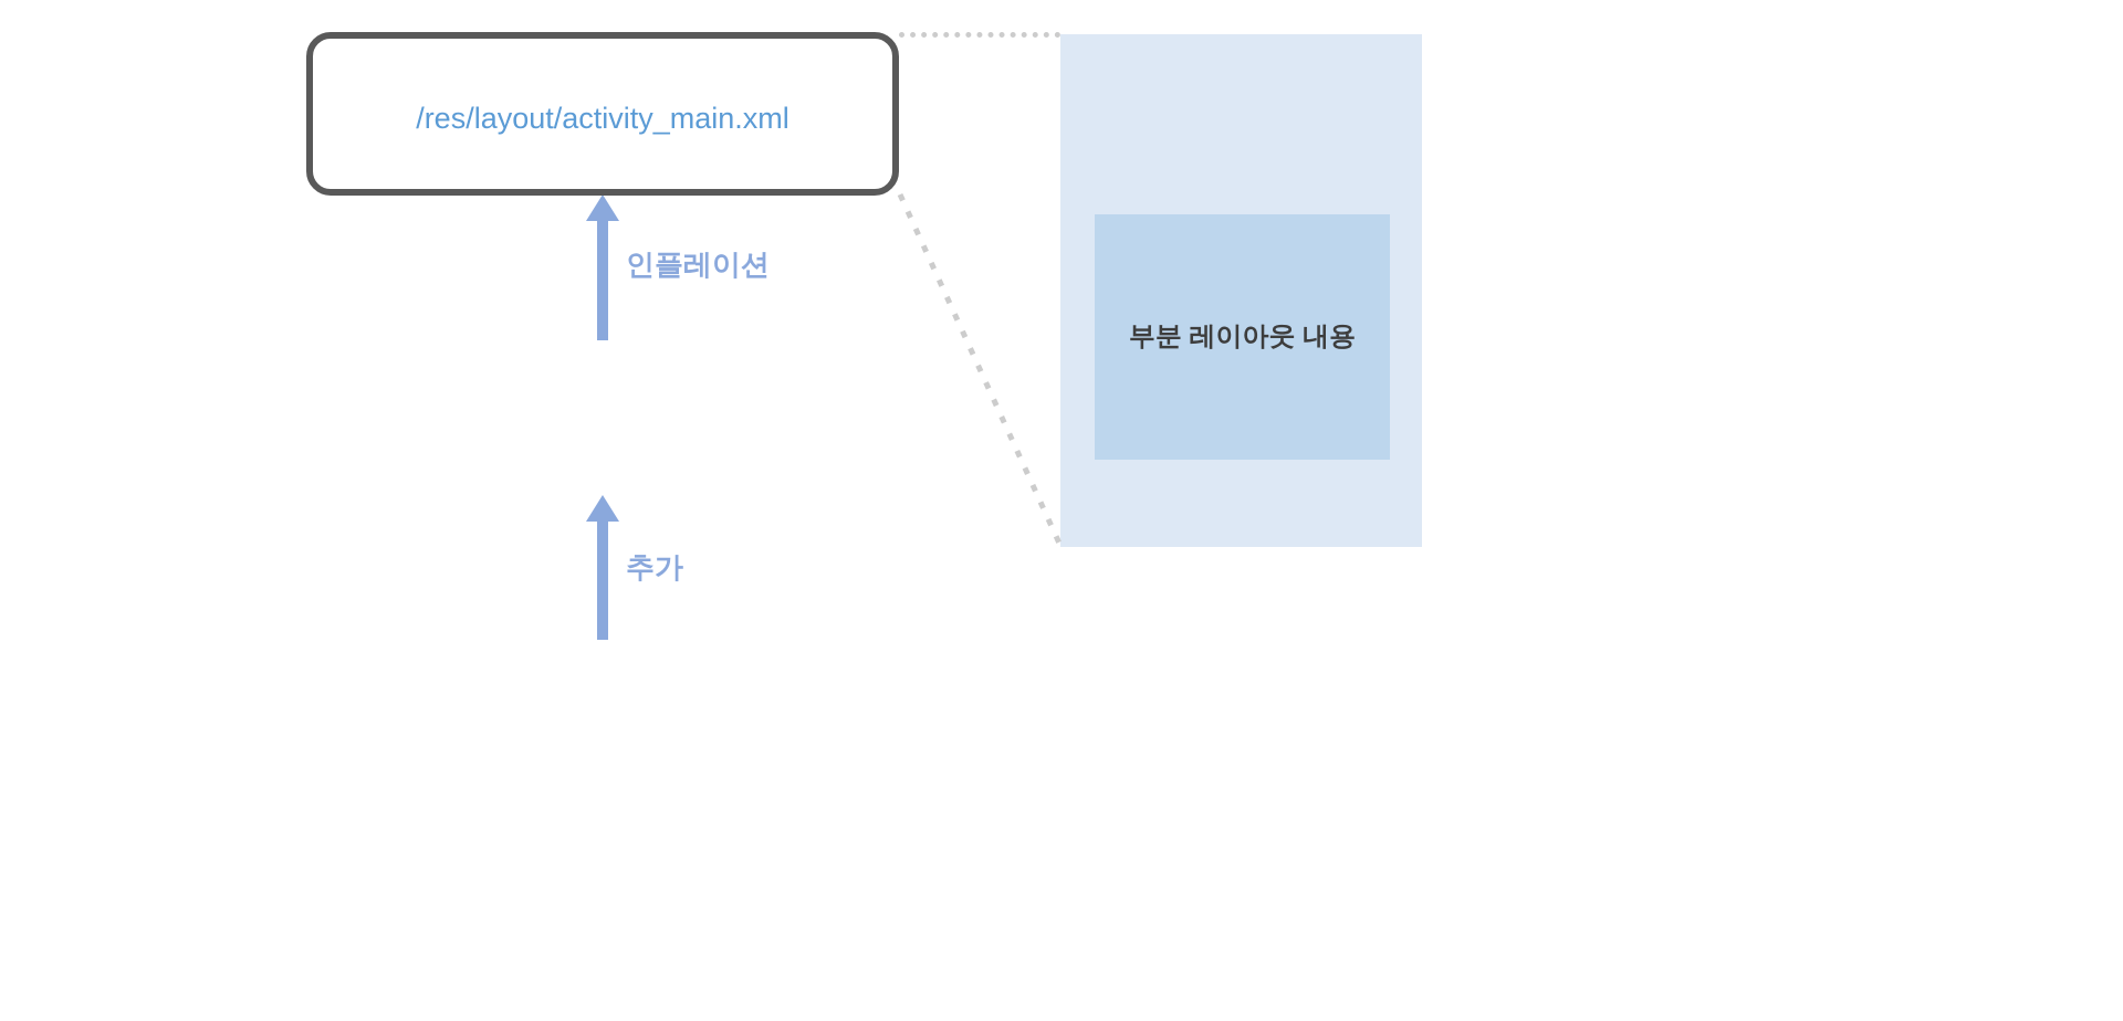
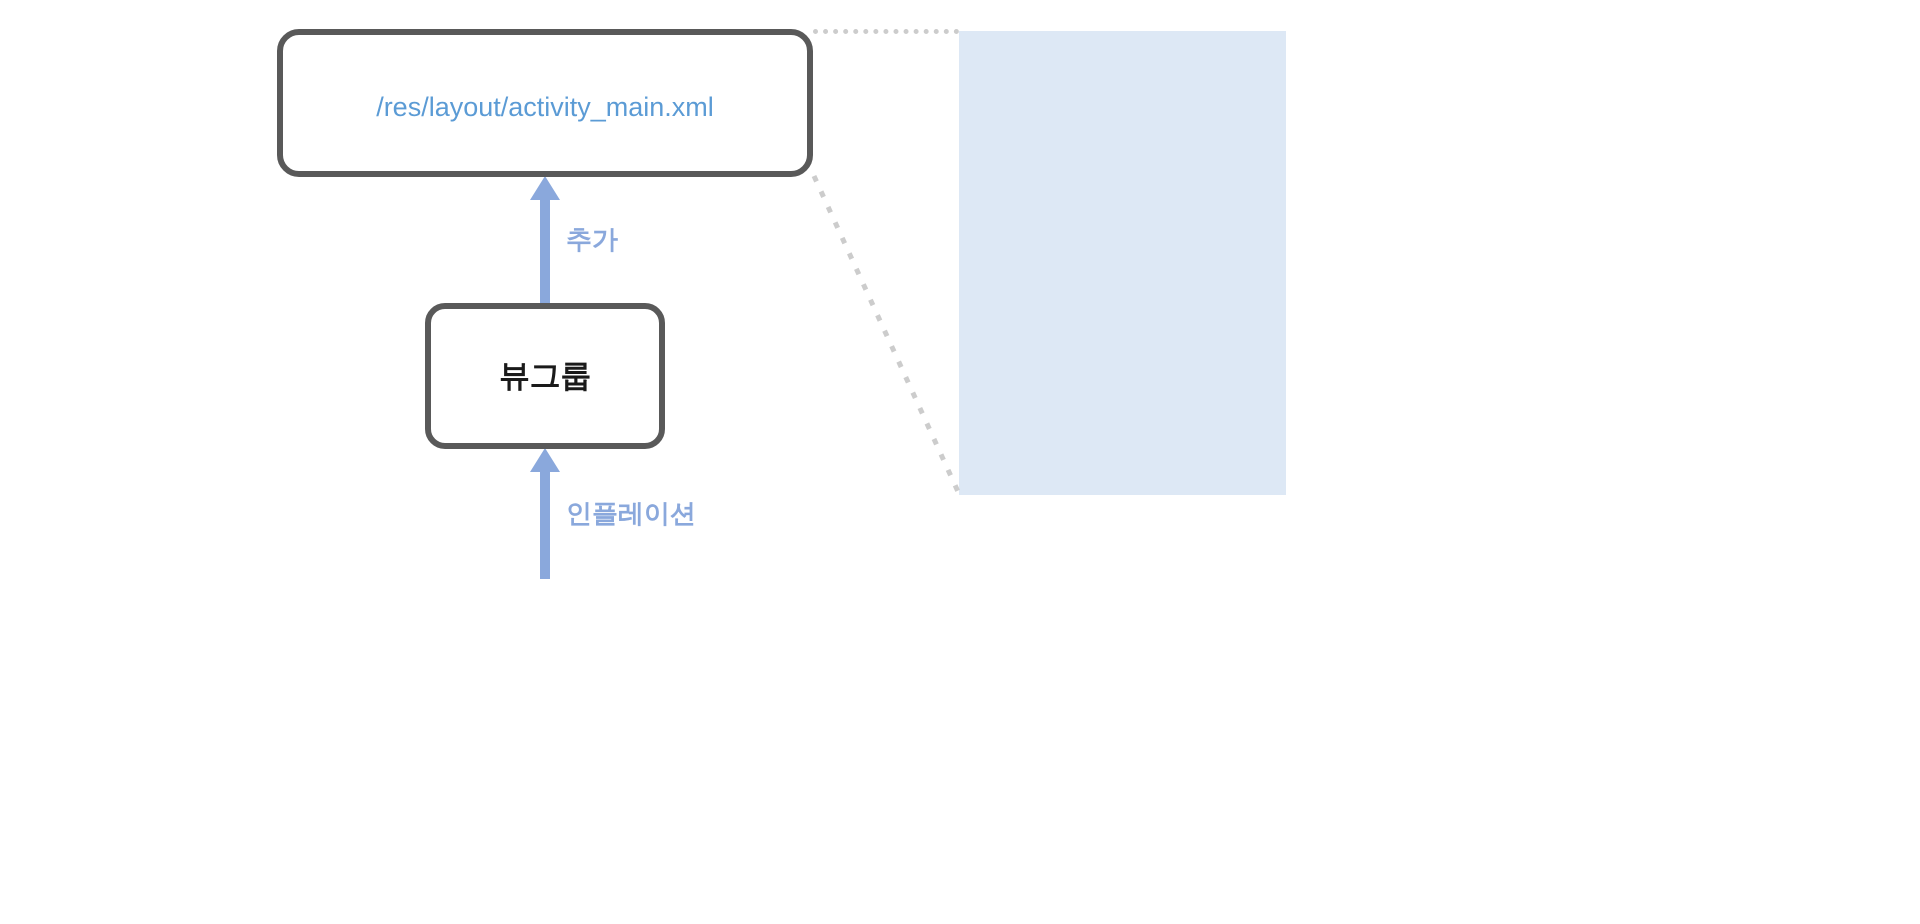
- 부분 레이아웃 내용
  /res/layout/activity_main.xml
- 인플레이션
+ 추가
+ 뷰그룹
- 추가
+ 인플레이션
